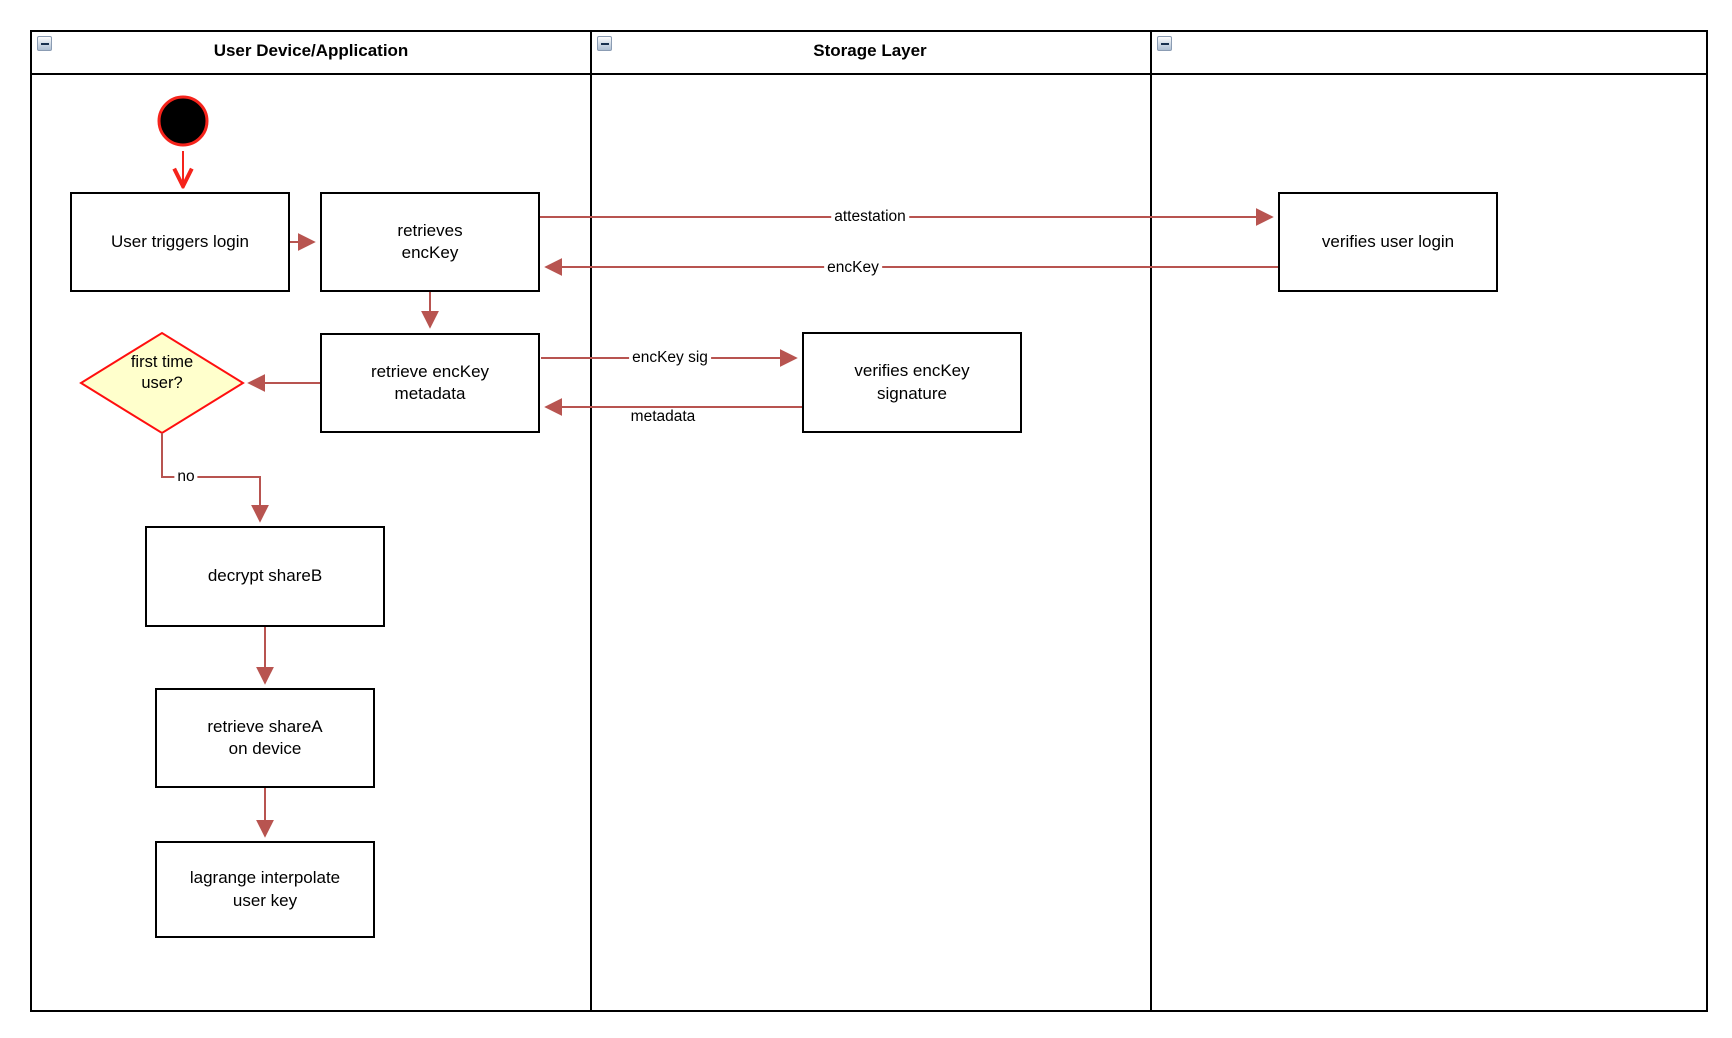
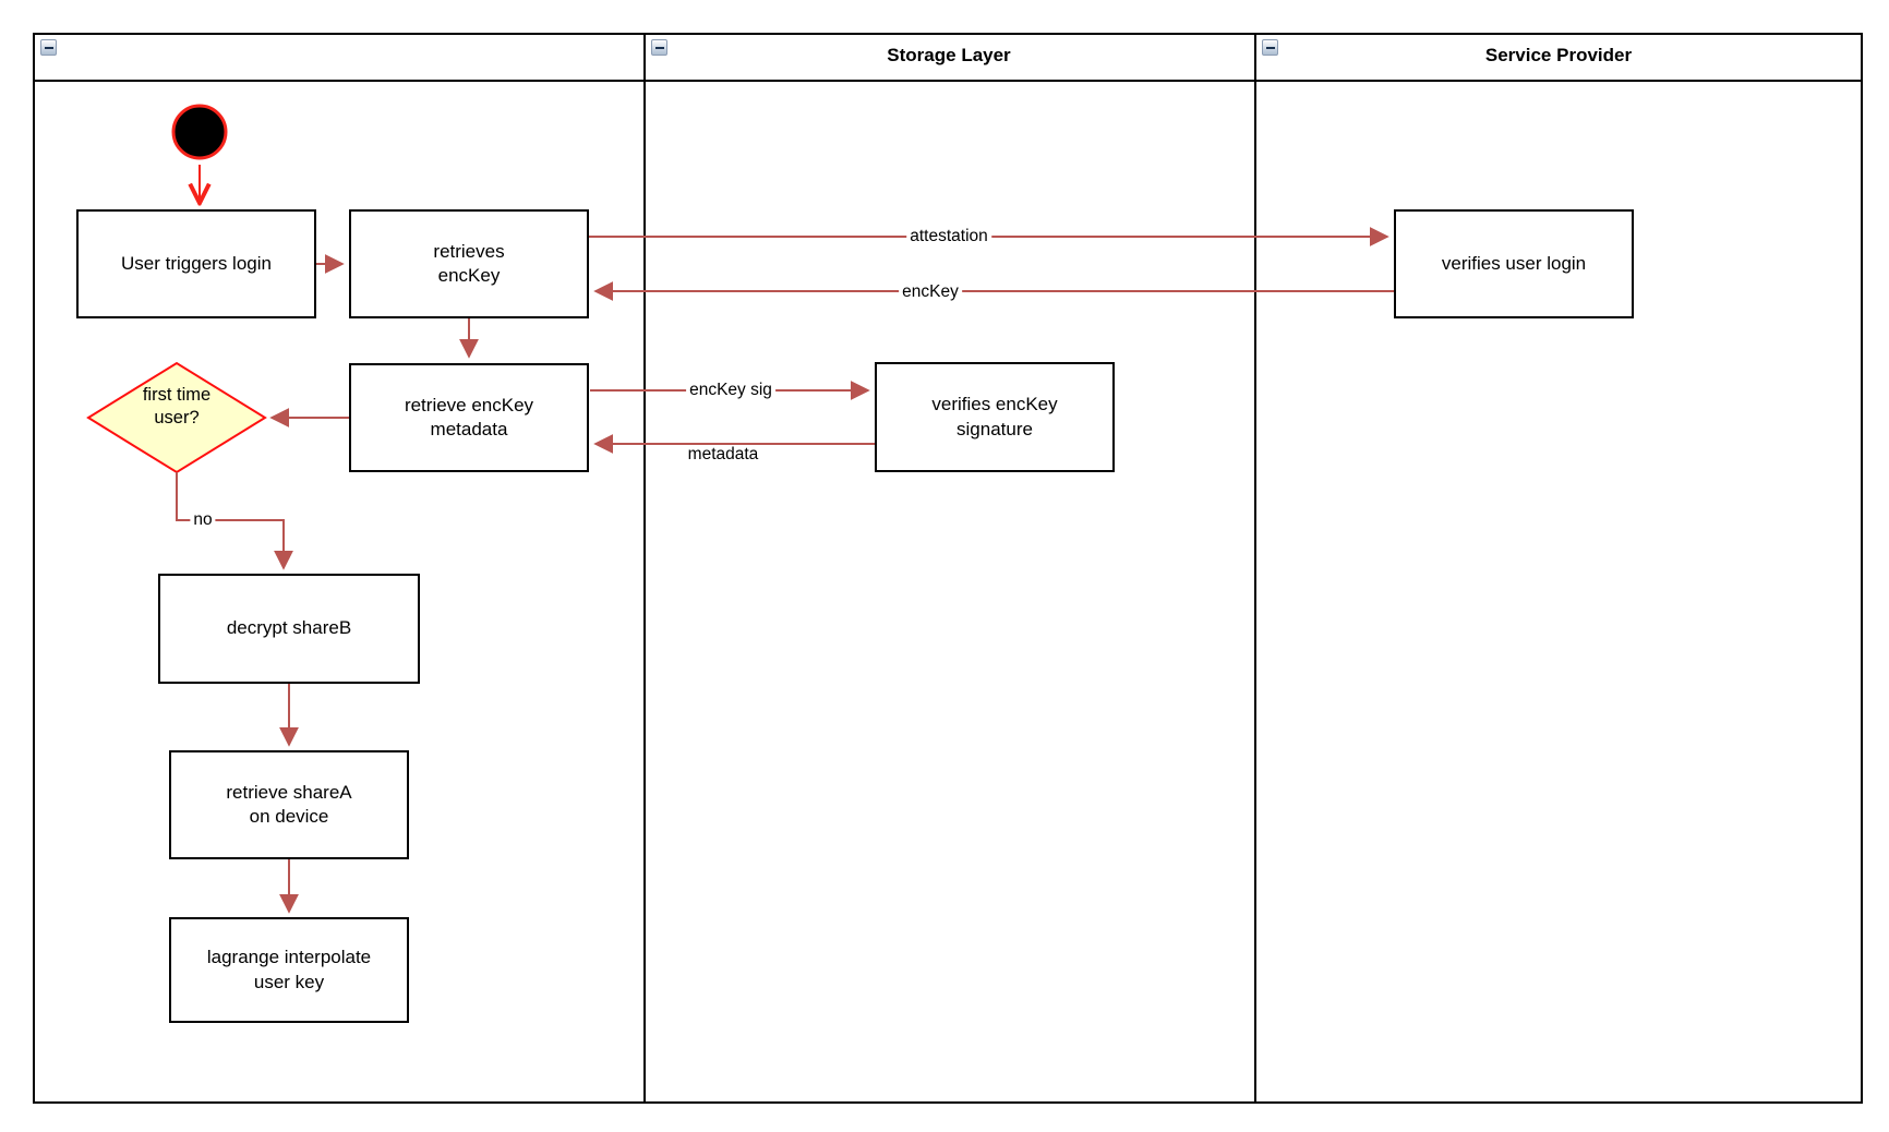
- User Device/Application
  Storage Layer
+ Service Provider
  User triggers login
  retrieves
  encKey
  verifies user login
  retrieve encKey
  metadata
  verifies encKey
  signature
  decrypt shareB
  retrieve shareA
  on device
  lagrange interpolate
  user key
  first time
  user?
  attestation
  encKey
  encKey sig
  metadata
  no
